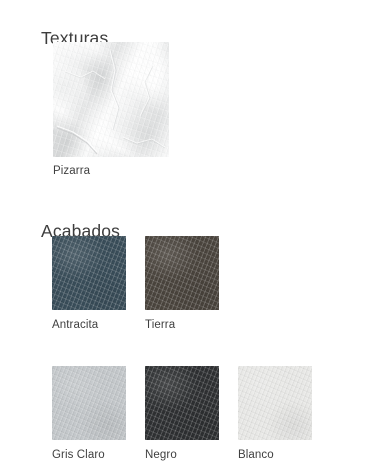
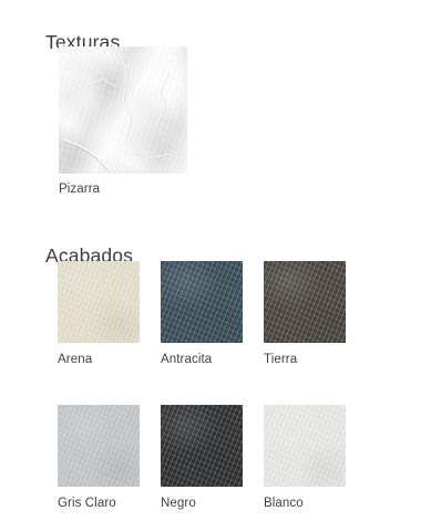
  Texturas
  Pizarra
  Acabados
+ Arena
  Antracita
  Tierra
  Gris Claro
  Negro
  Blanco
